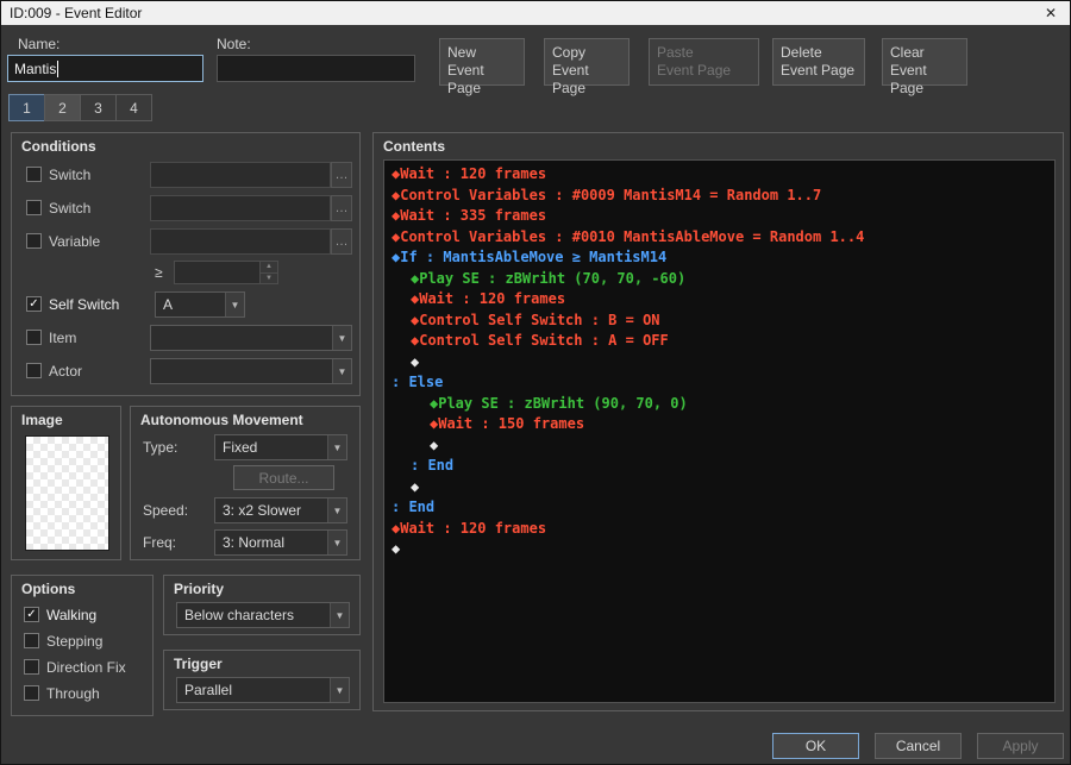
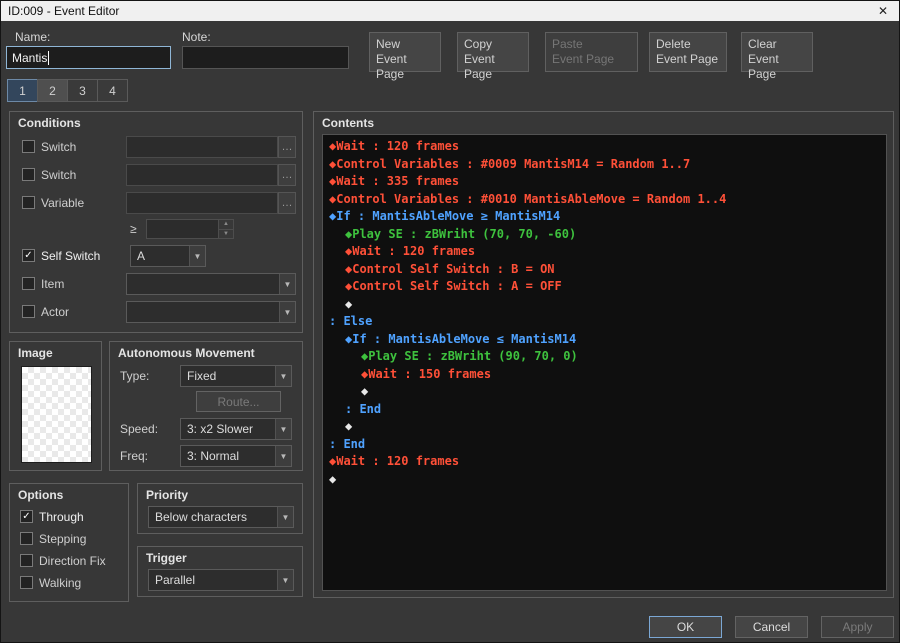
  ID:009 - Event Editor
  ✕
  Name:
  Mantis
  Note:
  New
  Event Page
  Copy
  Event Page
  Paste
  Event Page
  Delete
  Event Page
  Clear
  Event Page
  1
  2
  3
  4
  Conditions
  Switch
  …
  Switch
  …
  Variable
  …
  ≥
  ✓
  Self Switch
  A
  ▼
  Item
  ▼
  Actor
  ▼
  Image
  Autonomous Movement
  Type:
  Fixed
  ▼
  Route...
  Speed:
  3: x2 Slower
  ▼
  Freq:
  3: Normal
  ▼
  Options
  ✓
- Walking
+ Through
  Stepping
  Direction Fix
- Through
+ Walking
  Priority
  Below characters
  ▼
  Trigger
  Parallel
  ▼
  Contents
  ◆Wait : 120 frames
  ◆Control Variables : #0009 MantisM14 = Random 1..7
  ◆Wait : 335 frames
  ◆Control Variables : #0010 MantisAbleMove = Random 1..4
  ◆If : MantisAbleMove ≥ MantisM14
  ◆Play SE : zBWriht (70, 70, -60)
  ◆Wait : 120 frames
  ◆Control Self Switch : B = ON
  ◆Control Self Switch : A = OFF
  ◆
  : Else
+ ◆If : MantisAbleMove ≤ MantisM14
  ◆Play SE : zBWriht (90, 70, 0)
  ◆Wait : 150 frames
  ◆
  : End
  ◆
  : End
  ◆Wait : 120 frames
  ◆
  OK
  Cancel
  Apply
